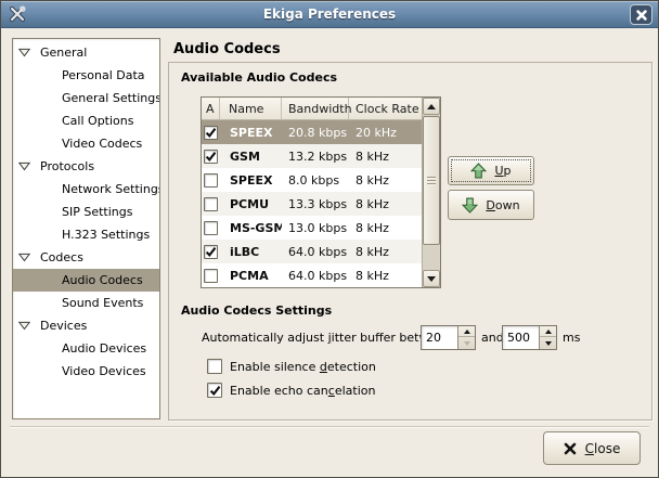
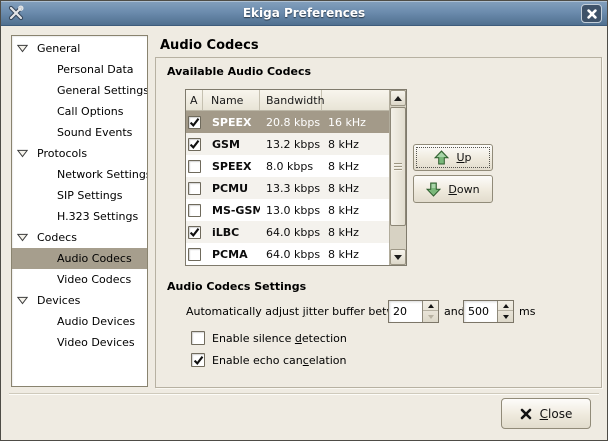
  Ekiga Preferences
  General
  Personal Data
  General Settings
  Call Options
- Video Codecs
+ Sound Events
  Protocols
  Network Setting
  SIP Settings
  H.323 Settings
  Codecs
  Audio Codecs
- Sound Events
+ Video Codecs
  Devices
  Audio Devices
  Video Devices
  Audio Codecs
  Available Audio Codecs
  A
  Name
  Bandwidth
- Clock Rate
  SPEEX
  20.8 kbps
- 20 kHz
+ 16 kHz
  GSM
  13.2 kbps
  8 kHz
  SPEEX
  8.0 kbps
  8 kHz
  PCMU
  13.3 kbps
  8 kHz
  MS-GSM
  13.0 kbps
  8 kHz
  iLBC
  64.0 kbps
  8 kHz
  PCMA
  64.0 kbps
  8 kHz
  Up
  Down
  Audio Codecs Settings
  Automatically adjust jitter buffer bet
  20
  and
  500
  ms
  Enable silence detection
  Enable echo cancelation
  Close
